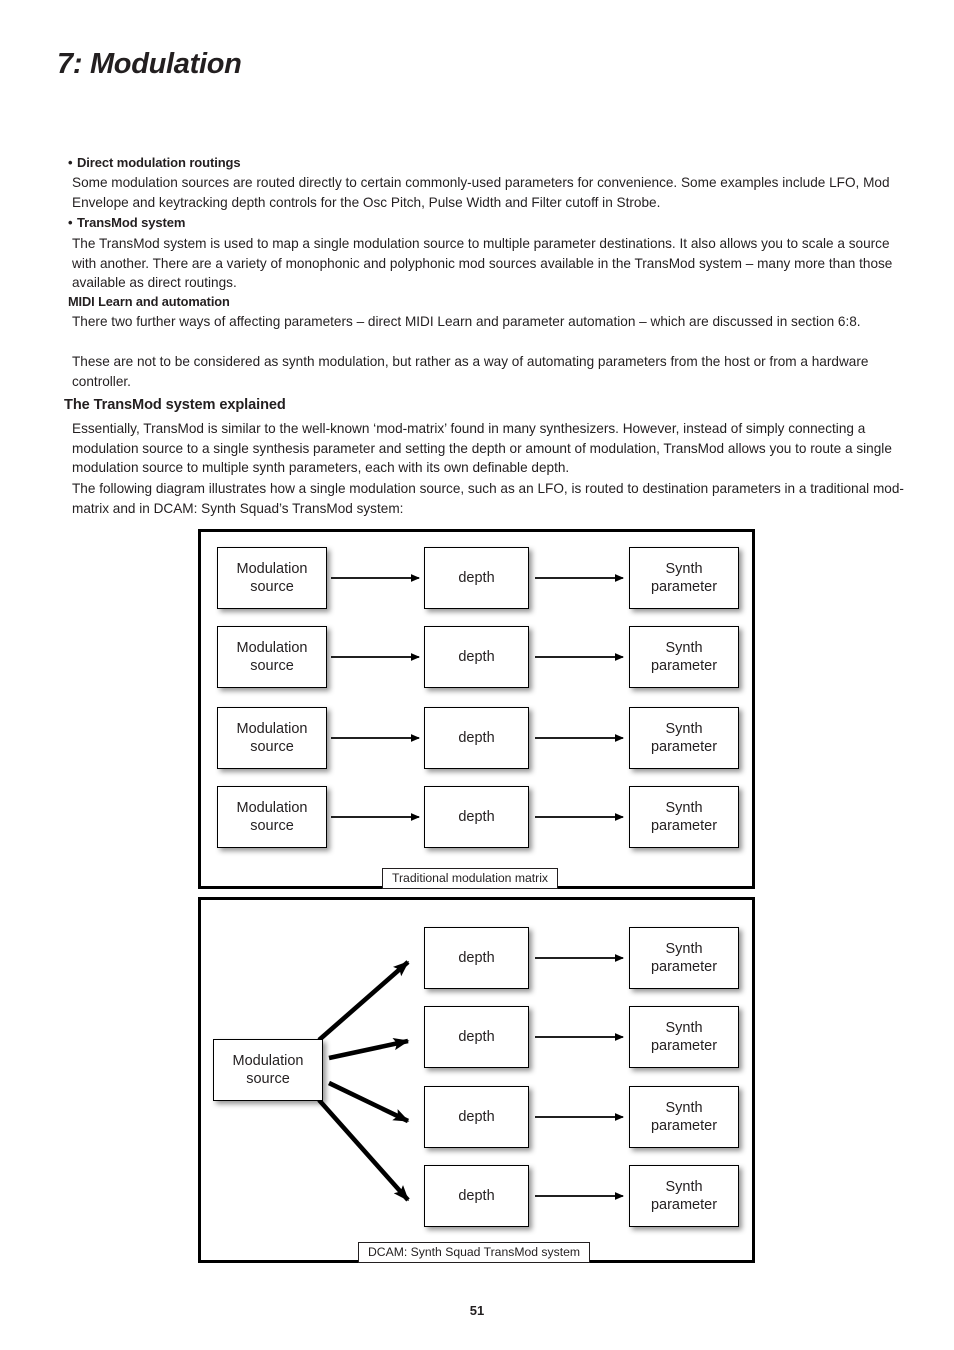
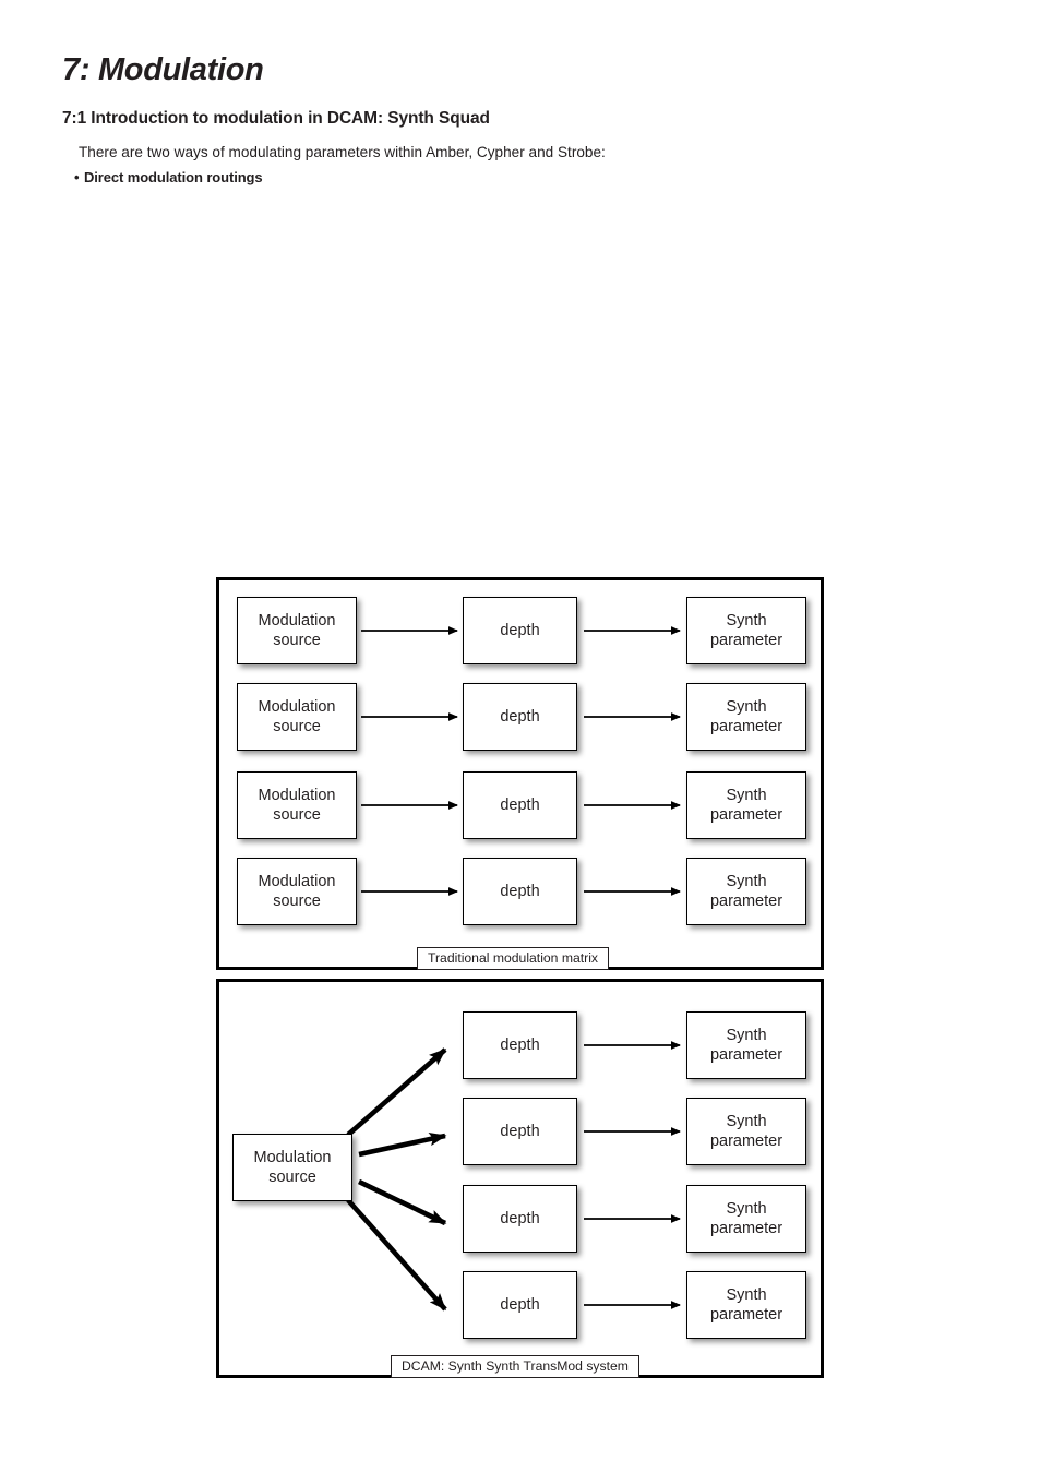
  7: Modulation
+ 7:1 Introduction to modulation in DCAM: Synth Squad
+ There are two ways of modulating parameters within Amber, Cypher and Strobe:
  • Direct modulation routings
- Some modulation sources are routed directly to certain commonly-used parameters for convenience. Some examples include LFO, Mod Envelope and keytracking depth controls for the Osc Pitch, Pulse Width and Filter cutoff in Strobe.
- • TransMod system
- The TransMod system is used to map a single modulation source to multiple parameter destinations. It also allows you to scale a source with another. There are a variety of monophonic and polyphonic mod sources available in the TransMod system – many more than those available as direct routings.
- MIDI Learn and automation
- There two further ways of affecting parameters – direct MIDI Learn and parameter automation – which are discussed in section 6:8.
- These are not to be considered as synth modulation, but rather as a way of automating parameters from the host or from a hardware controller.
- The TransMod system explained
- Essentially, TransMod is similar to the well-known ‘mod-matrix’ found in many synthesizers. However, instead of simply connecting a modulation source to a single synthesis parameter and setting the depth or amount of modulation, TransMod allows you to route a single modulation source to multiple synth parameters, each with its own definable depth.
- The following diagram illustrates how a single modulation source, such as an LFO, is routed to destination parameters in a traditional mod-matrix and in DCAM: Synth Squad’s TransMod system:
  Modulation
  source
  depth
  Synth
  parameter
  Modulation
  source
  depth
  Synth
  parameter
  Modulation
  source
  depth
  Synth
  parameter
  Modulation
  source
  depth
  Synth
  parameter
  Traditional modulation matrix
  Modulation
  source
  depth
  depth
  depth
  depth
  Synth
  parameter
  Synth
  parameter
  Synth
  parameter
  Synth
  parameter
- DCAM: Synth Squad TransMod system
+ DCAM: Synth Synth TransMod system
- 51
